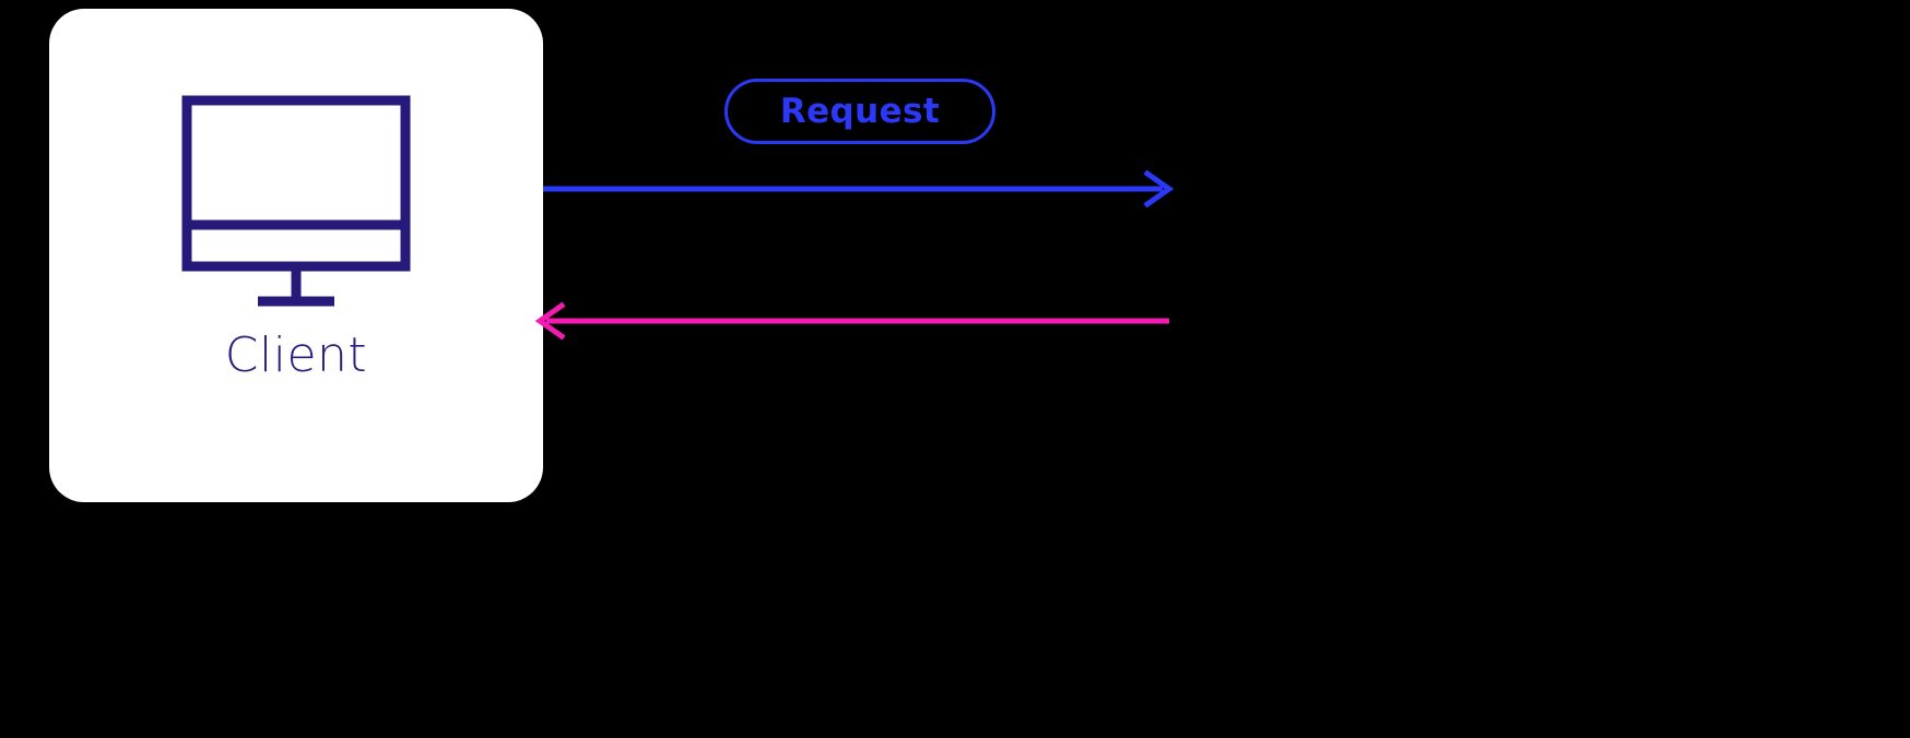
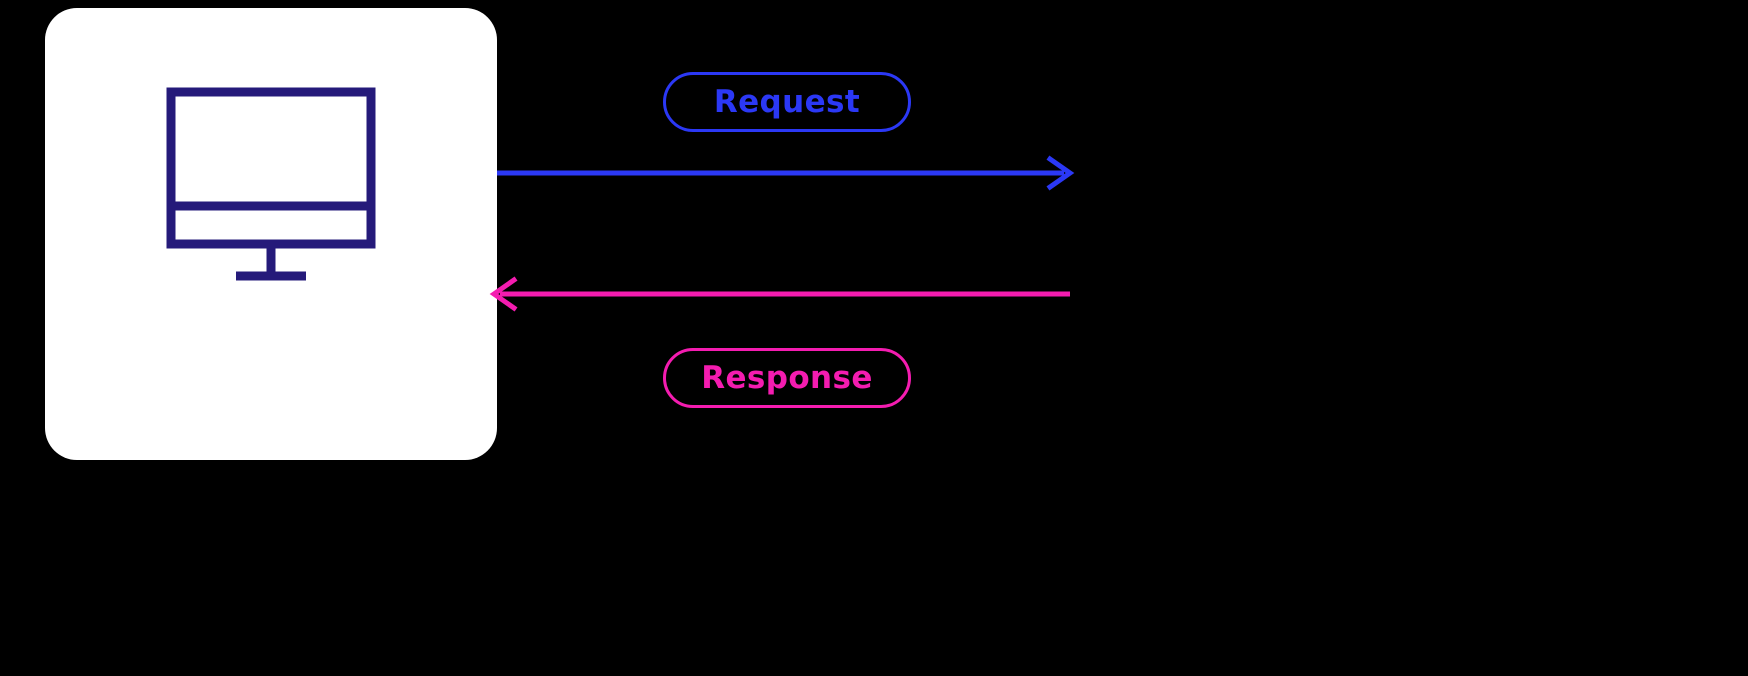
- Client
  Request
+ Response
